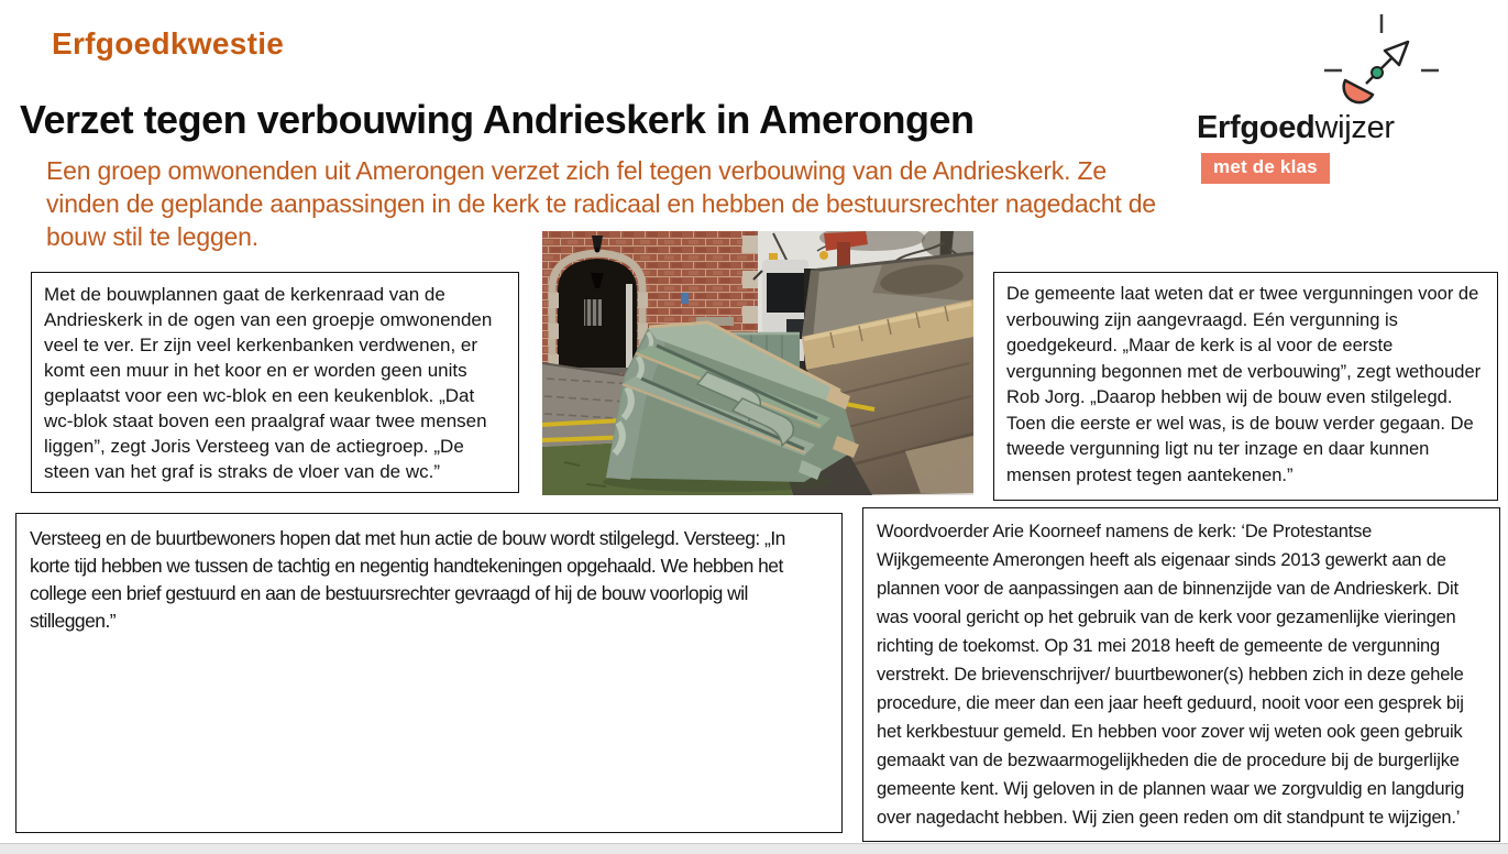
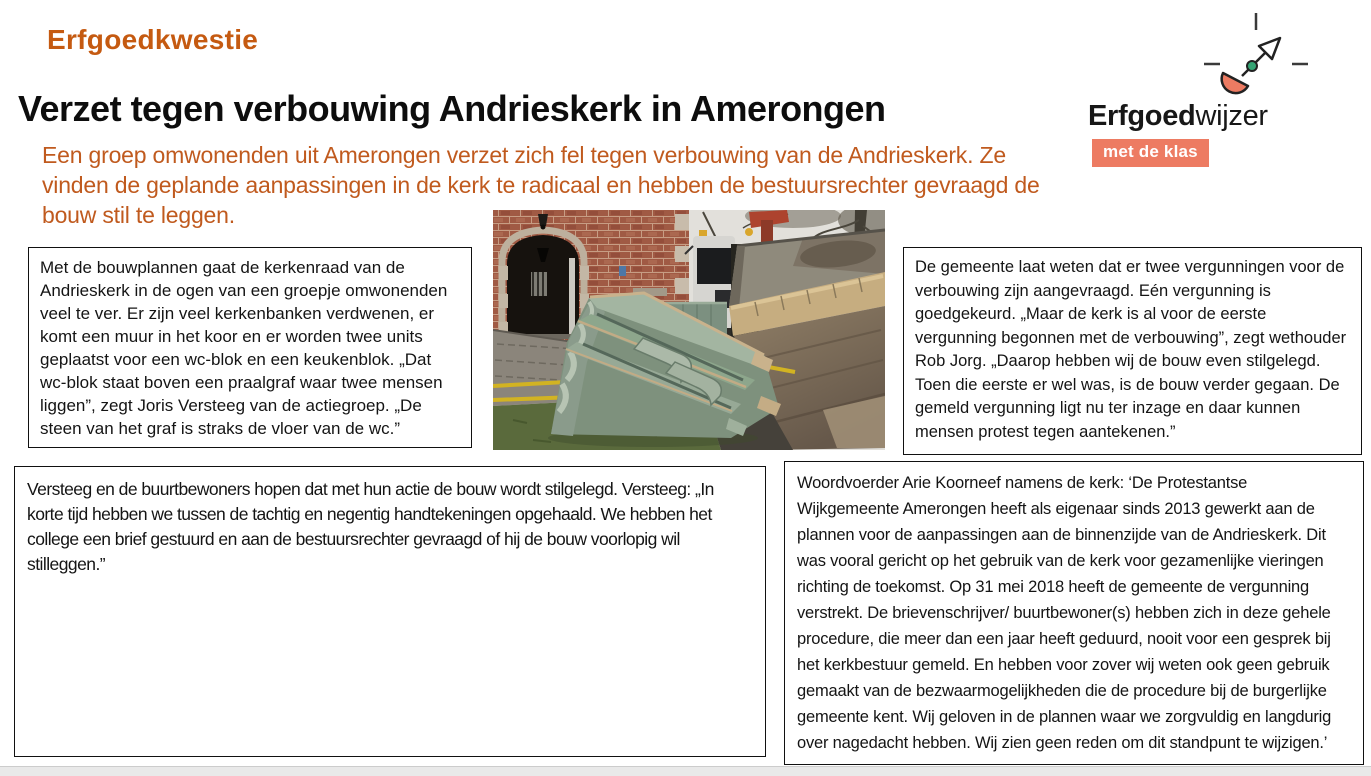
  Erfgoedkwestie
  Verzet tegen verbouwing Andrieskerk in Amerongen
- Een groep omwonenden uit Amerongen verzet zich fel tegen verbouwing van de Andrieskerk. Ze vinden de geplande aanpassingen in de kerk te radicaal en hebben de bestuursrechter nagedacht de bouw stil te leggen.
+ Een groep omwonenden uit Amerongen verzet zich fel tegen verbouwing van de Andrieskerk. Ze vinden de geplande aanpassingen in de kerk te radicaal en hebben de bestuursrechter gevraagd de bouw stil te leggen.
  Erfgoedwijzer
  met de klas
- Met de bouwplannen gaat de kerkenraad van de Andrieskerk in de ogen van een groepje omwonenden veel te ver. Er zijn veel kerkenbanken verdwenen, er komt een muur in het koor en er worden geen units geplaatst voor een wc-blok en een keukenblok. „Dat wc-blok staat boven een praalgraf waar twee mensen liggen”, zegt Joris Versteeg van de actiegroep. „De steen van het graf is straks de vloer van de wc.”
+ Met de bouwplannen gaat de kerkenraad van de Andrieskerk in de ogen van een groepje omwonenden veel te ver. Er zijn veel kerkenbanken verdwenen, er komt een muur in het koor en er worden twee units geplaatst voor een wc-blok en een keukenblok. „Dat wc-blok staat boven een praalgraf waar twee mensen liggen”, zegt Joris Versteeg van de actiegroep. „De steen van het graf is straks de vloer van de wc.”
- De gemeente laat weten dat er twee vergunningen voor de verbouwing zijn aangevraagd. Eén vergunning is goedgekeurd. „Maar de kerk is al voor de eerste vergunning begonnen met de verbouwing”, zegt wethouder Rob Jorg. „Daarop hebben wij de bouw even stilgelegd. Toen die eerste er wel was, is de bouw verder gegaan. De tweede vergunning ligt nu ter inzage en daar kunnen mensen protest tegen aantekenen.”
+ De gemeente laat weten dat er twee vergunningen voor de verbouwing zijn aangevraagd. Eén vergunning is goedgekeurd. „Maar de kerk is al voor de eerste vergunning begonnen met de verbouwing”, zegt wethouder Rob Jorg. „Daarop hebben wij de bouw even stilgelegd. Toen die eerste er wel was, is de bouw verder gegaan. De gemeld vergunning ligt nu ter inzage en daar kunnen mensen protest tegen aantekenen.”
  Versteeg en de buurtbewoners hopen dat met hun actie de bouw wordt stilgelegd. Versteeg: „In korte tijd hebben we tussen de tachtig en negentig handtekeningen opgehaald. We hebben het college een brief gestuurd en aan de bestuursrechter gevraagd of hij de bouw voorlopig wil stilleggen.”
  Woordvoerder Arie Koorneef namens de kerk: ‘De Protestantse Wijkgemeente Amerongen heeft als eigenaar sinds 2013 gewerkt aan de plannen voor de aanpassingen aan de binnenzijde van de Andrieskerk. Dit was vooral gericht op het gebruik van de kerk voor gezamenlijke vieringen richting de toekomst. Op 31 mei 2018 heeft de gemeente de vergunning verstrekt. De brievenschrijver/ buurtbewoner(s) hebben zich in deze gehele procedure, die meer dan een jaar heeft geduurd, nooit voor een gesprek bij het kerkbestuur gemeld. En hebben voor zover wij weten ook geen gebruik gemaakt van de bezwaarmogelijkheden die de procedure bij de burgerlijke gemeente kent. Wij geloven in de plannen waar we zorgvuldig en langdurig over nagedacht hebben. Wij zien geen reden om dit standpunt te wijzigen.’
